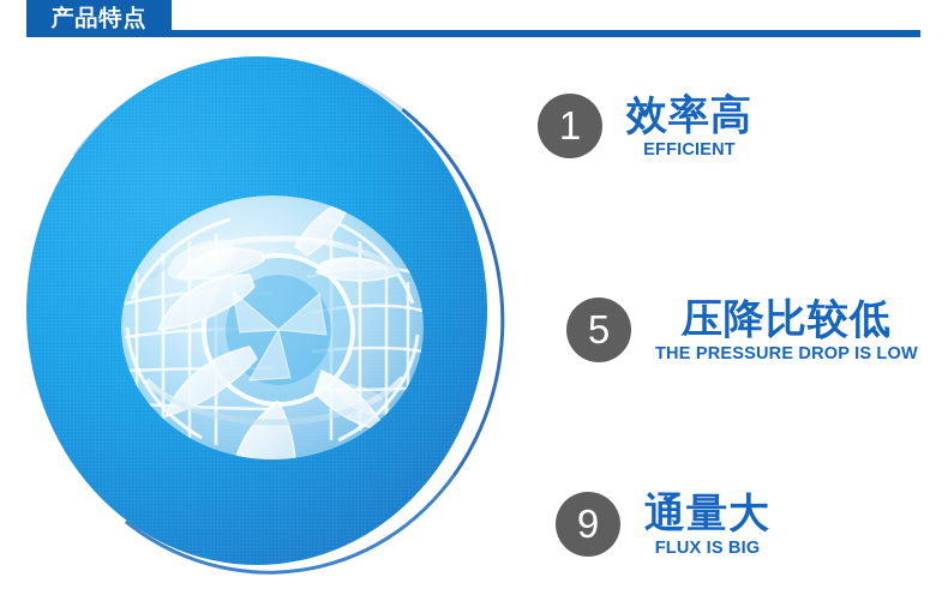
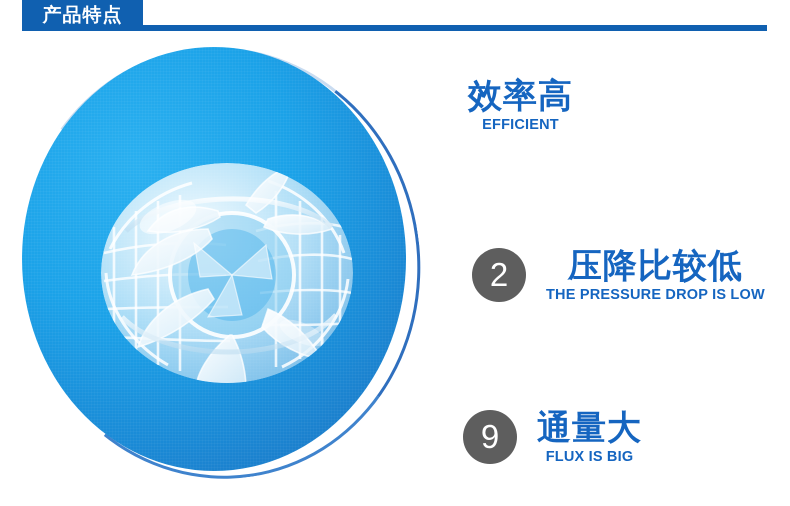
  产品特点
- 1
  效率高
  EFFICIENT
- 5
+ 2
  压降比较低
  THE PRESSURE DROP IS LOW
  9
  通量大
  FLUX IS BIG
